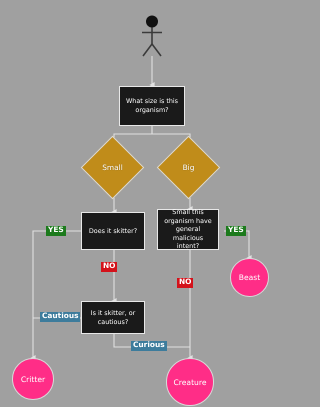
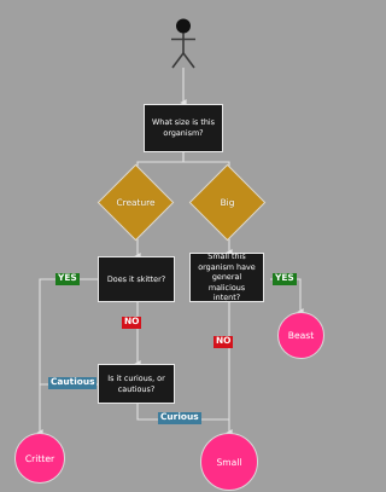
  What size is this organism?
- Small
+ Creature
  Big
  Does it skitter?
  Small this organism have general malicious intent?
- Is it skitter, or cautious?
+ Is it curious, or cautious?
  Beast
  Critter
- Creature
+ Small
  YES
  NO
  YES
  NO
  Cautious
  Curious
